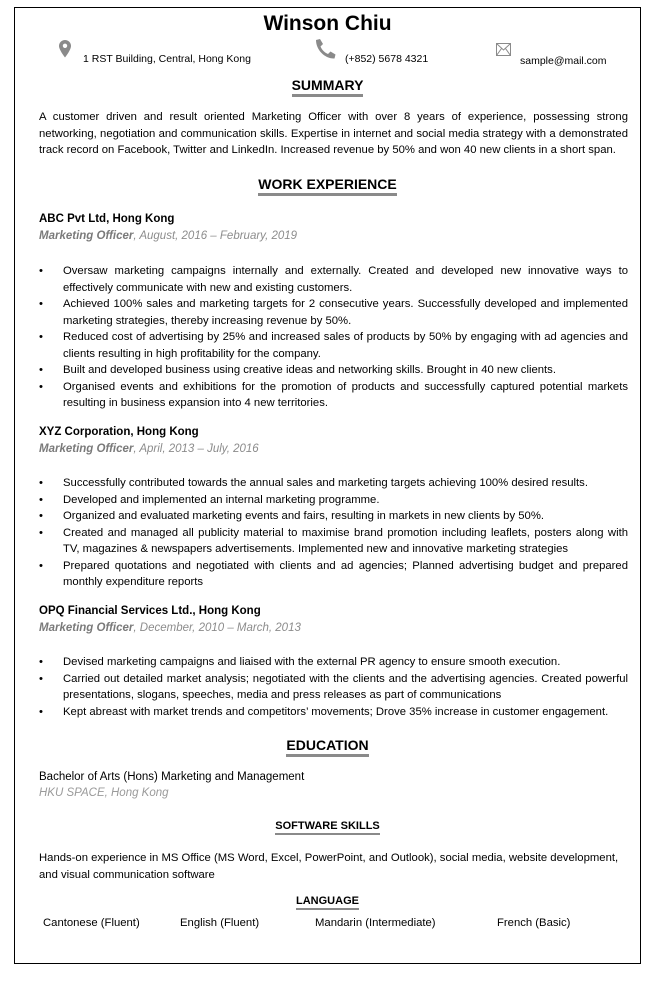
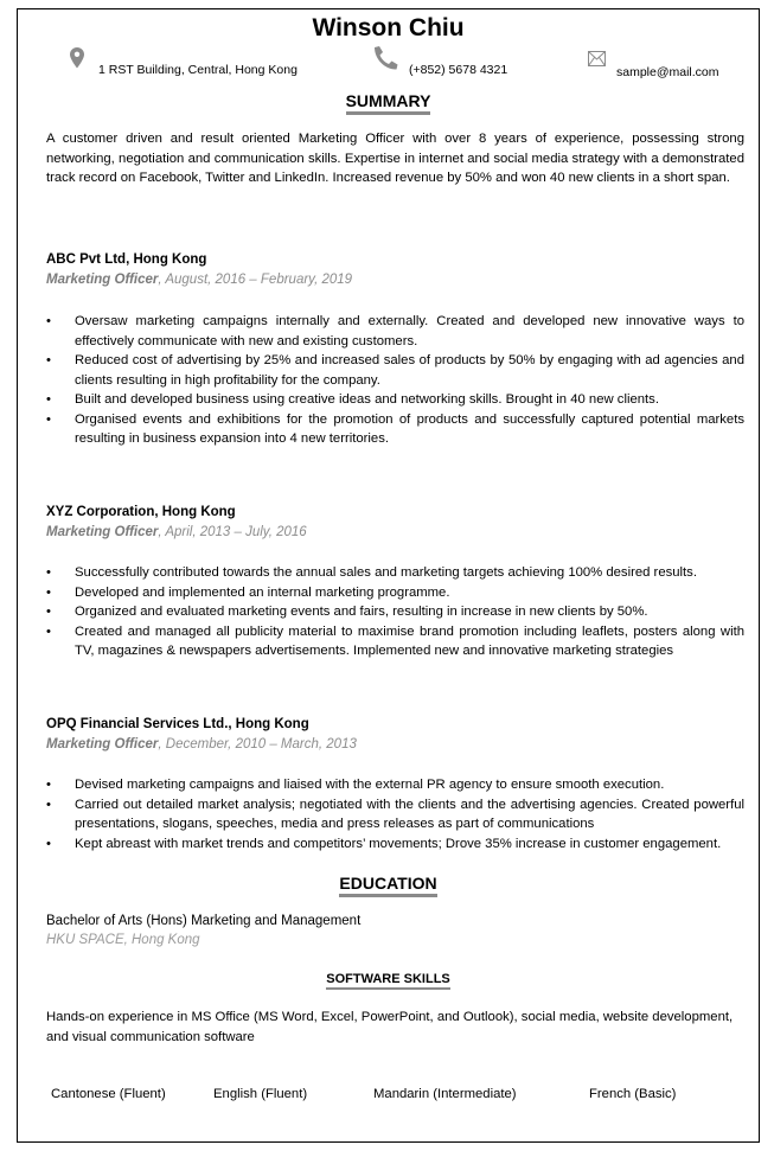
  Winson Chiu
  1 RST Building, Central, Hong Kong
  (+852) 5678 4321
  sample@mail.com
  SUMMARY
  A customer driven and result oriented Marketing Officer with over 8 years of experience, possessing strong networking, negotiation and communication skills. Expertise in internet and social media strategy with a demonstrated track record on Facebook, Twitter and LinkedIn. Increased revenue by 50% and won 40 new clients in a short span.
- WORK EXPERIENCE
  ABC Pvt Ltd, Hong Kong
  Marketing Officer, August, 2016 – February, 2019
  Oversaw marketing campaigns internally and externally. Created and developed new innovative ways to effectively communicate with new and existing customers.
- Achieved 100% sales and marketing targets for 2 consecutive years. Successfully developed and implemented marketing strategies, thereby increasing revenue by 50%.
  Reduced cost of advertising by 25% and increased sales of products by 50% by engaging with ad agencies and clients resulting in high profitability for the company.
  Built and developed business using creative ideas and networking skills. Brought in 40 new clients.
  Organised events and exhibitions for the promotion of products and successfully captured potential markets resulting in business expansion into 4 new territories.
  XYZ Corporation, Hong Kong
  Marketing Officer, April, 2013 – July, 2016
  Successfully contributed towards the annual sales and marketing targets achieving 100% desired results.
  Developed and implemented an internal marketing programme.
- Organized and evaluated marketing events and fairs, resulting in markets in new clients by 50%.
+ Organized and evaluated marketing events and fairs, resulting in increase in new clients by 50%.
  Created and managed all publicity material to maximise brand promotion including leaflets, posters along with TV, magazines & newspapers advertisements. Implemented new and innovative marketing strategies
- Prepared quotations and negotiated with clients and ad agencies; Planned advertising budget and prepared monthly expenditure reports
  OPQ Financial Services Ltd., Hong Kong
  Marketing Officer, December, 2010 – March, 2013
  Devised marketing campaigns and liaised with the external PR agency to ensure smooth execution.
  Carried out detailed market analysis; negotiated with the clients and the advertising agencies. Created powerful presentations, slogans, speeches, media and press releases as part of communications
  Kept abreast with market trends and competitors’ movements; Drove 35% increase in customer engagement.
  EDUCATION
  Bachelor of Arts (Hons) Marketing and Management
  HKU SPACE, Hong Kong
  SOFTWARE SKILLS
  Hands-on experience in MS Office (MS Word, Excel, PowerPoint, and Outlook), social media, website development, and visual communication software
- LANGUAGE
  Cantonese (Fluent)
  English (Fluent)
  Mandarin (Intermediate)
  French (Basic)
